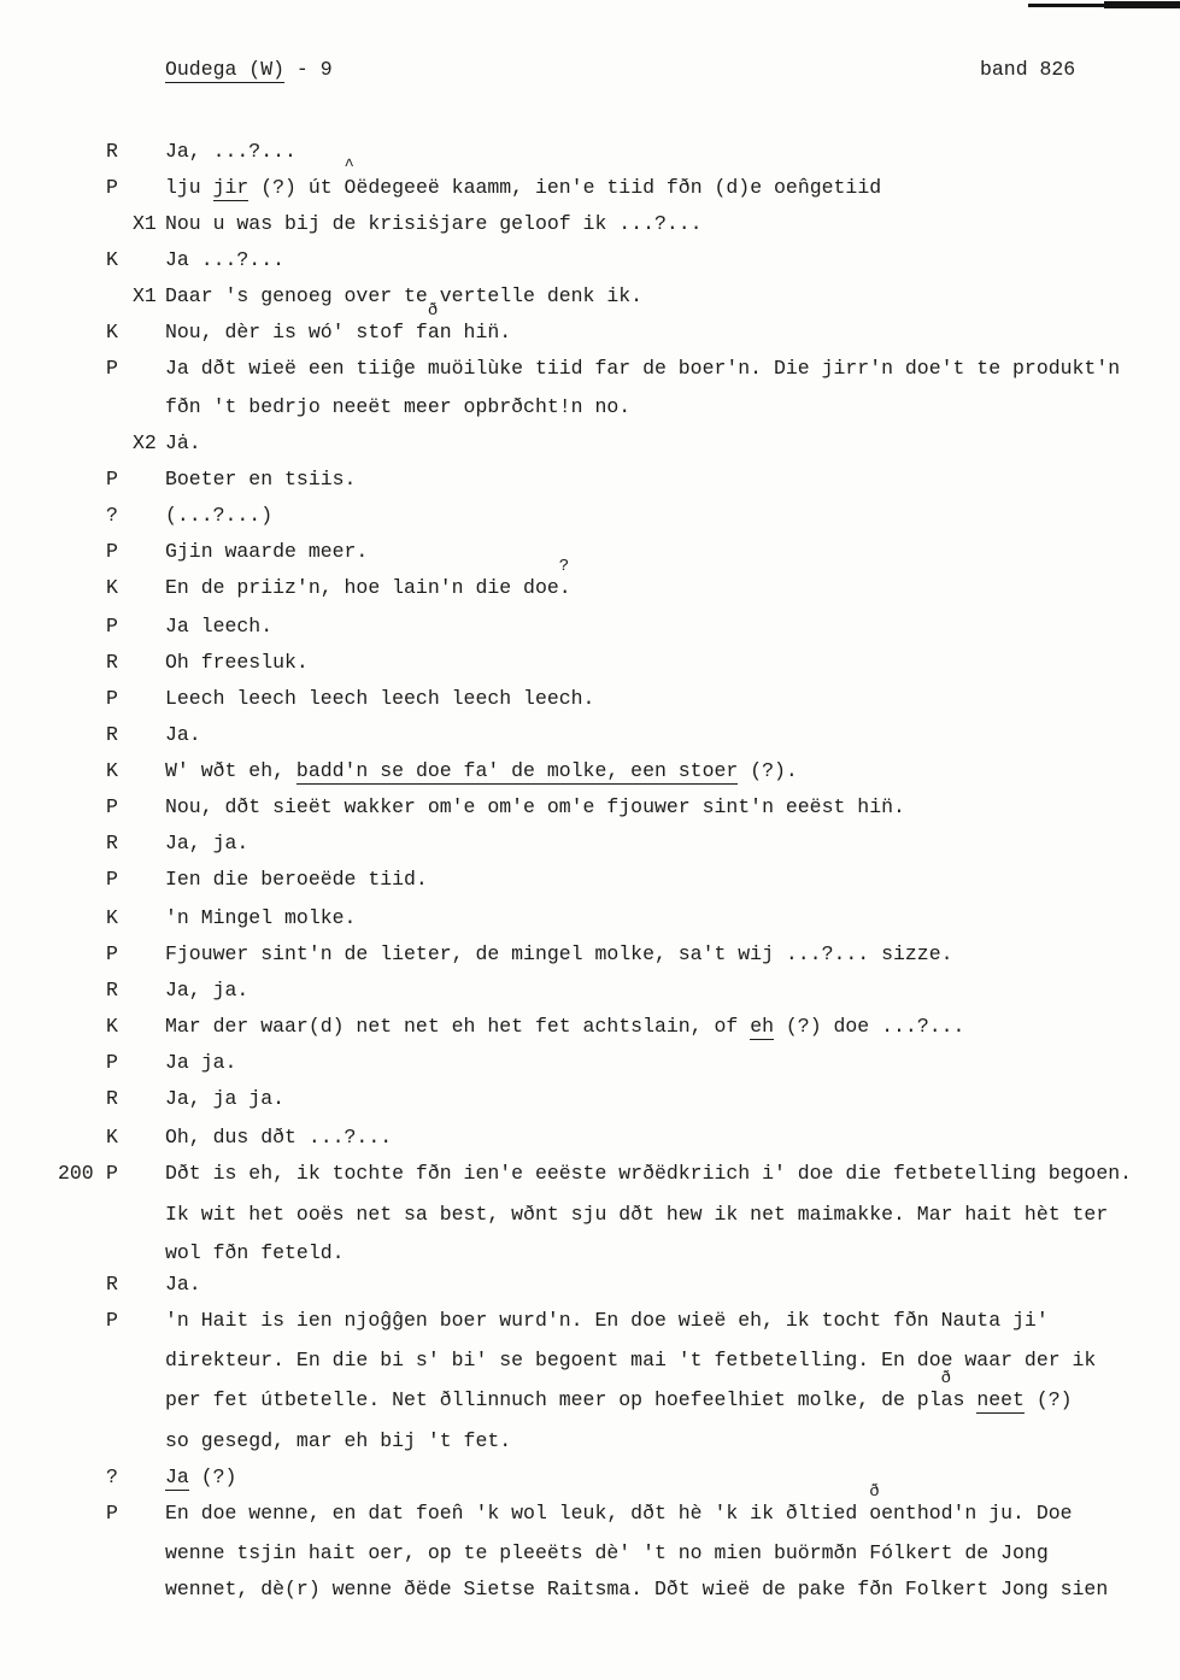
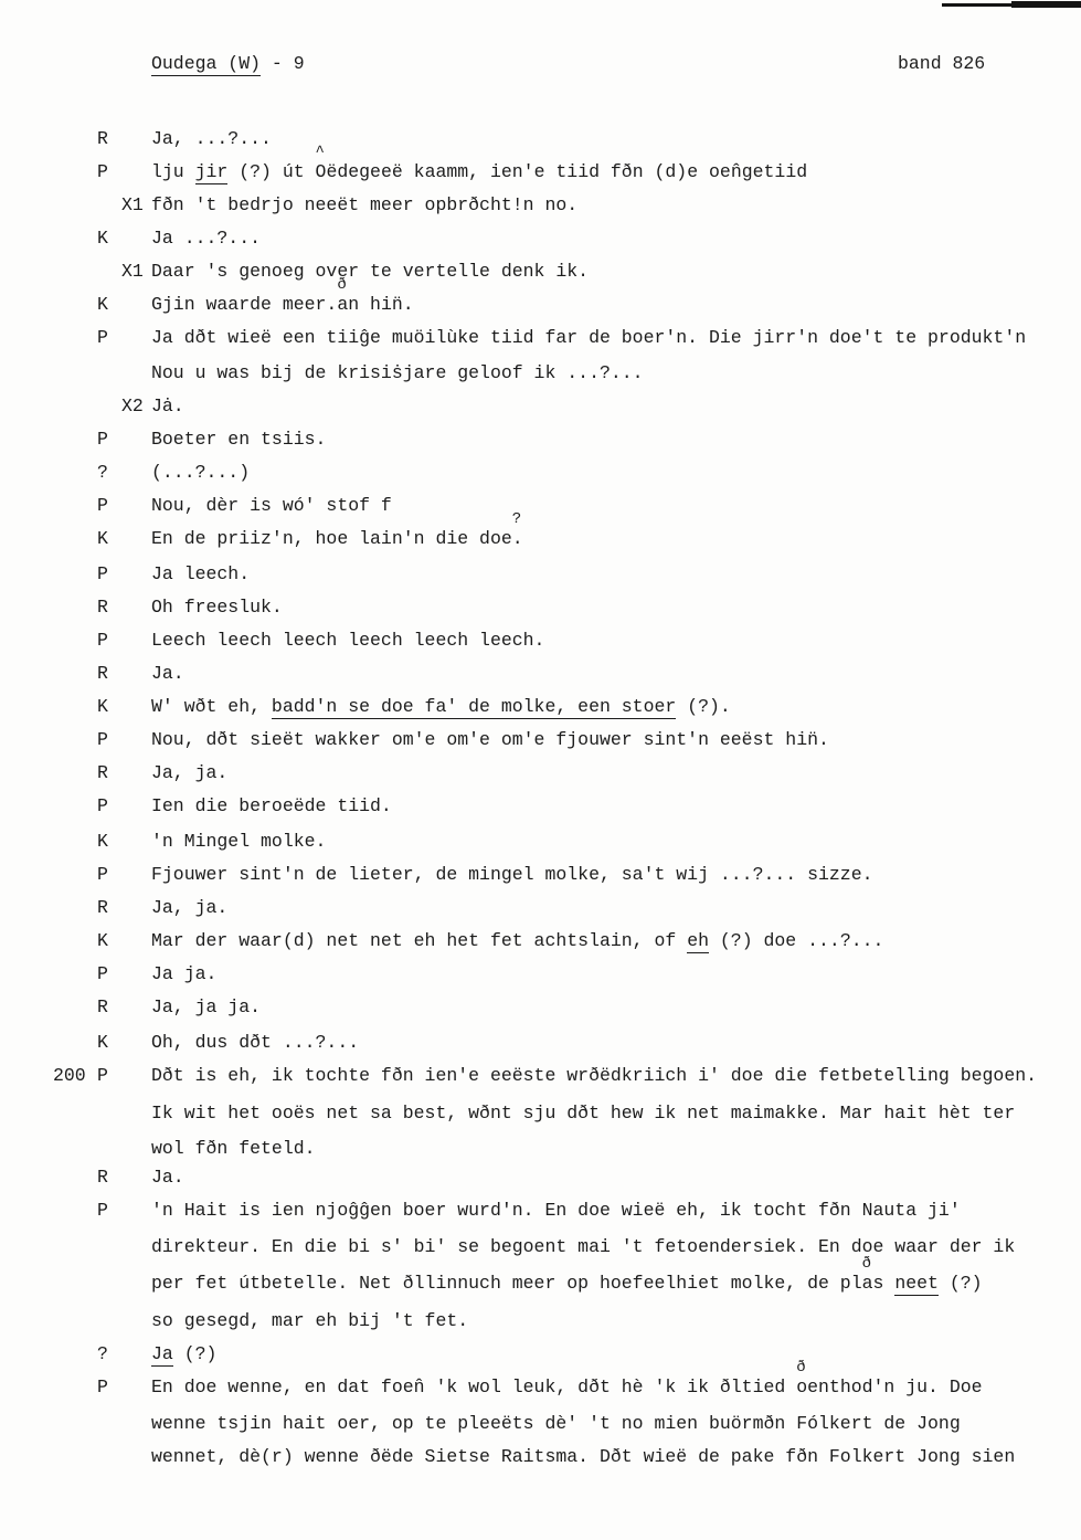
  Oudega (W) - 9
  band 826
  R
  Ja, ...?...
  P
  lju jir (?) út
  ^
  Oëdegeeë kaamm, ien'e tiid fðn (d)e oen̂getiid
  X1
- Nou u was bij de krisiṡjare geloof ik ...?...
+ fðn 't bedrjo neeët meer opbrðcht!n no.
  K
  Ja ...?...
  X1
  Daar 's genoeg over te vertelle denk ik.
  K
- Nou, dèr is wó' stof f
+ Gjin waarde meer.
  ð
  an hin̈.
  P
  Ja dðt wieë een tiiĝe muöilùke tiid far de boer'n. Die jirr'n doe't te produkt'n
- fðn 't bedrjo neeët meer opbrðcht!n no.
+ Nou u was bij de krisiṡjare geloof ik ...?...
  X2
  Jȧ.
  P
  Boeter en tsiis.
  ?
  (...?...)
  P
- Gjin waarde meer.
+ Nou, dèr is wó' stof f
  K
  En de priiz'n, hoe lain'n die doe
  ?
  .
  P
  Ja leech.
  R
  Oh freesluk.
  P
  Leech leech leech leech leech leech.
  R
  Ja.
  K
  W' wðt eh, badd'n se doe fa' de molke, een stoer (?).
  P
  Nou, dðt sieët wakker om'e om'e om'e fjouwer sint'n eeëst hin̈.
  R
  Ja, ja.
  P
  Ien die beroeëde tiid.
  K
  'n Mingel molke.
  P
  Fjouwer sint'n de lieter, de mingel molke, sa't wij ...?... sizze.
  R
  Ja, ja.
  K
  Mar der waar(d) net net eh het fet achtslain, of eh (?) doe ...?...
  P
  Ja ja.
  R
  Ja, ja ja.
  K
  Oh, dus dðt ...?...
  200
  P
  Dðt is eh, ik tochte fðn ien'e eeëste wrðëdkriich i' doe die fetbetelling begoen.
  Ik wit het ooës net sa best, wðnt sju dðt hew ik net maimakke. Mar hait hèt ter
  wol fðn feteld.
  R
  Ja.
  P
  'n Hait is ien njoĝĝen boer wurd'n. En doe wieë eh, ik tocht fðn Nauta ji'
- direkteur. En die bi s' bi' se begoent mai 't fetbetelling. En doe waar der ik
+ direkteur. En die bi s' bi' se begoent mai 't fetoendersiek. En doe waar der ik
  per fet útbetelle. Net ðllinnuch meer op hoefeelhiet molke, de pl
  ð
  as neet (?)
  so gesegd, mar eh bij 't fet.
  ?
  Ja (?)
  P
  En doe wenne, en dat foen̂ 'k wol leuk, dðt hè 'k ik ðltied
  ð
  oenthod'n ju. Doe
  wenne tsjin hait oer, op te pleeëts dè' 't no mien buörmðn Fólkert de Jong
  wennet, dè(r) wenne ðëde Sietse Raitsma. Dðt wieë de pake fðn Folkert Jong sien
